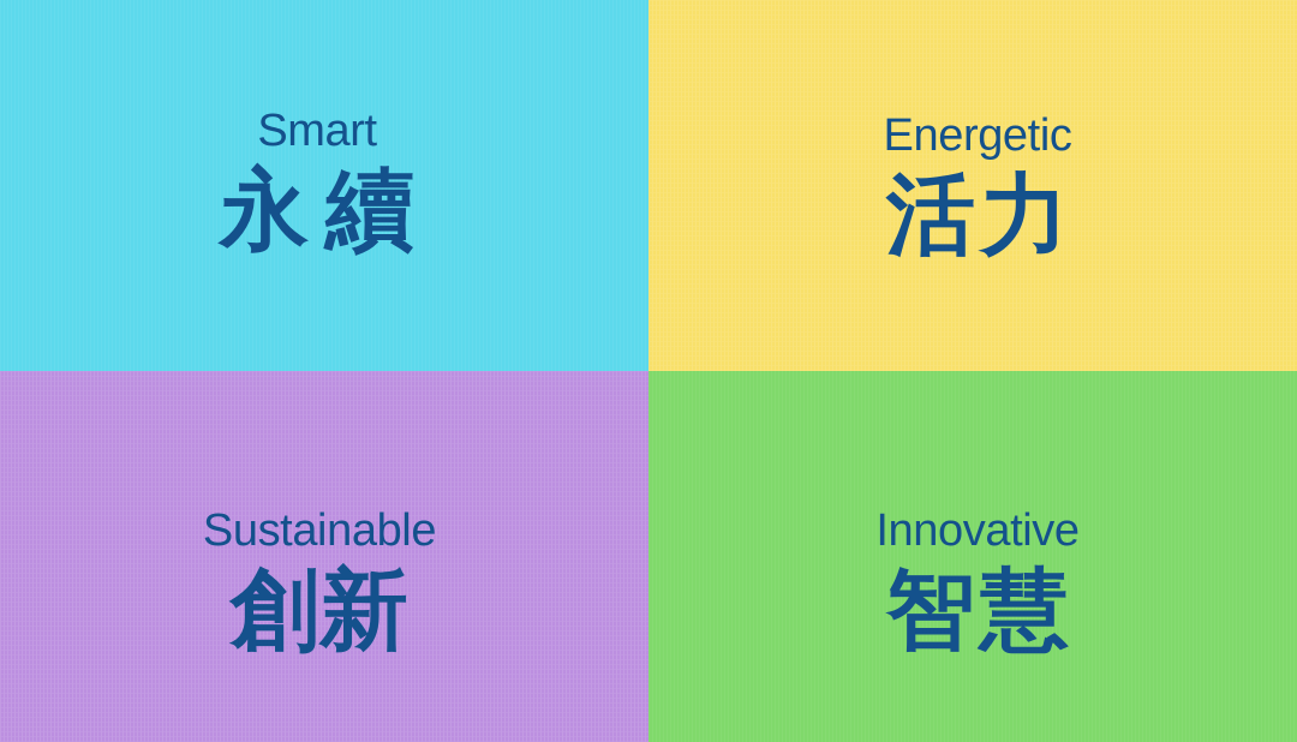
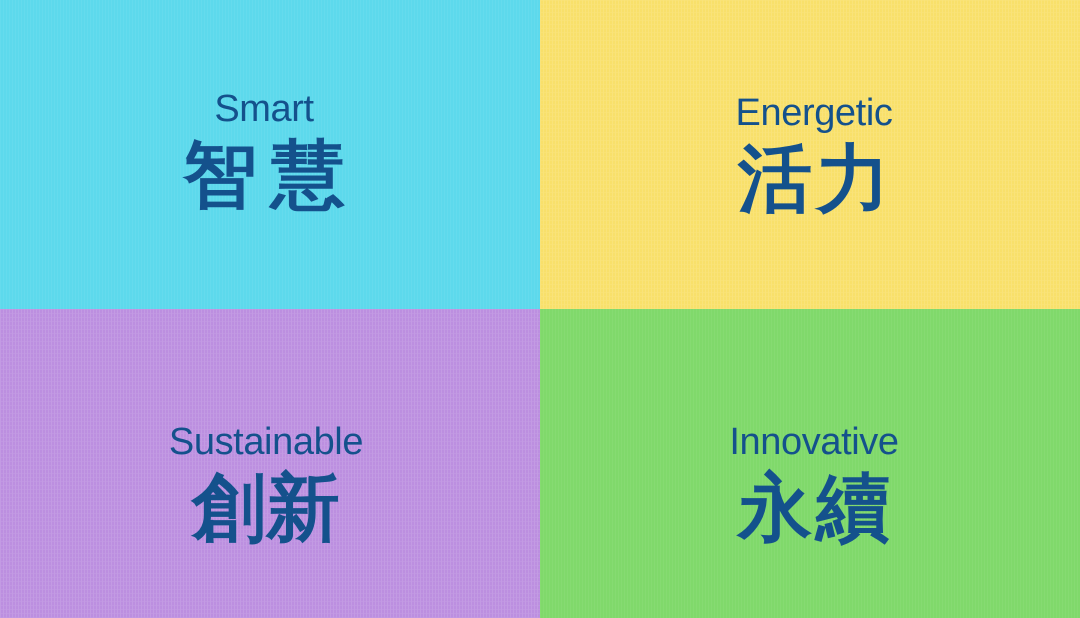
  Smart
- 永續
+ 智慧
  Energetic
  活力
  Sustainable
  創新
  Innovative
- 智慧
+ 永續
